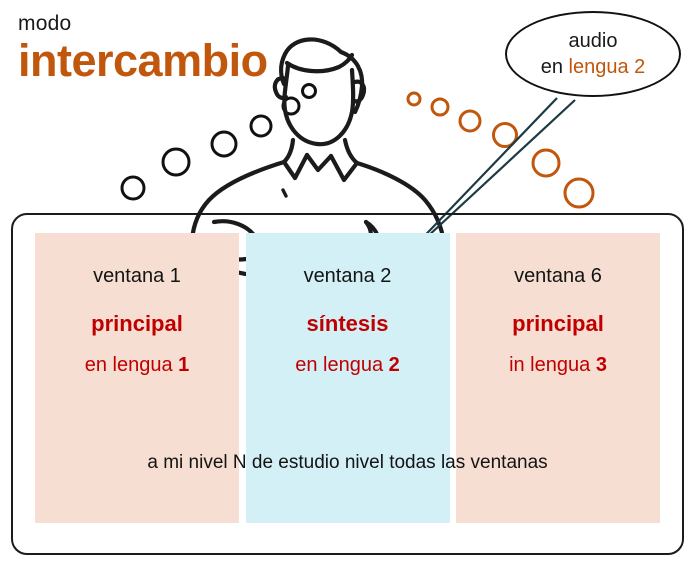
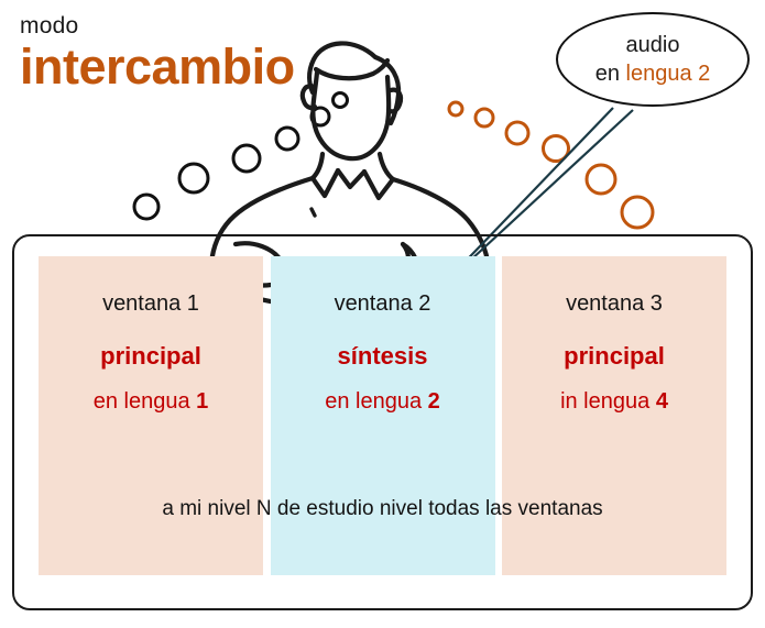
  modo
  intercambio
  audio
  en lengua 2
  ventana 1
  principal
  en lengua 1
  ventana 2
  síntesis
  en lengua 2
- ventana 6
+ ventana 3
  principal
- in lengua 3
+ in lengua 4
  a mi nivel N de estudio nivel todas las ventanas
